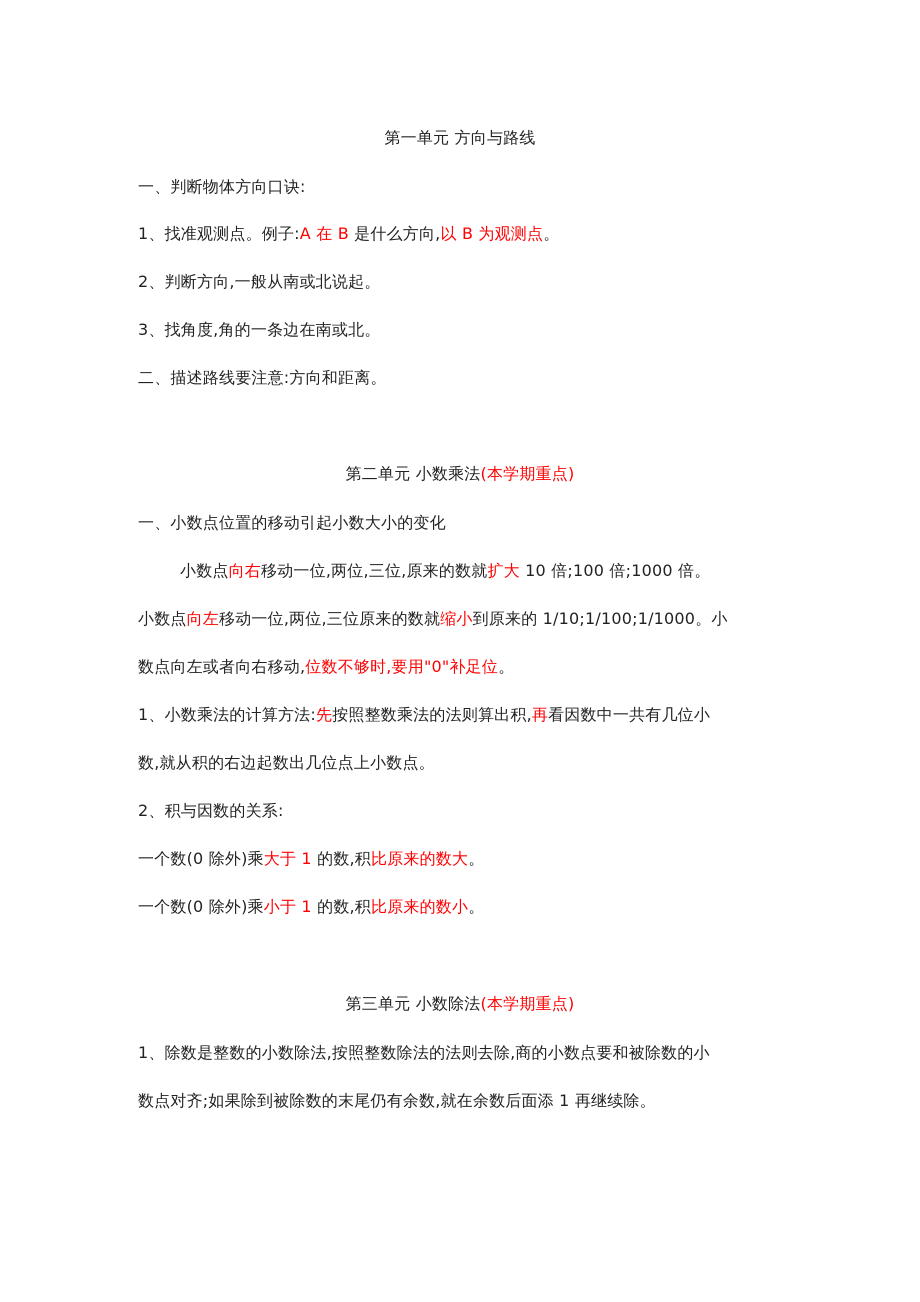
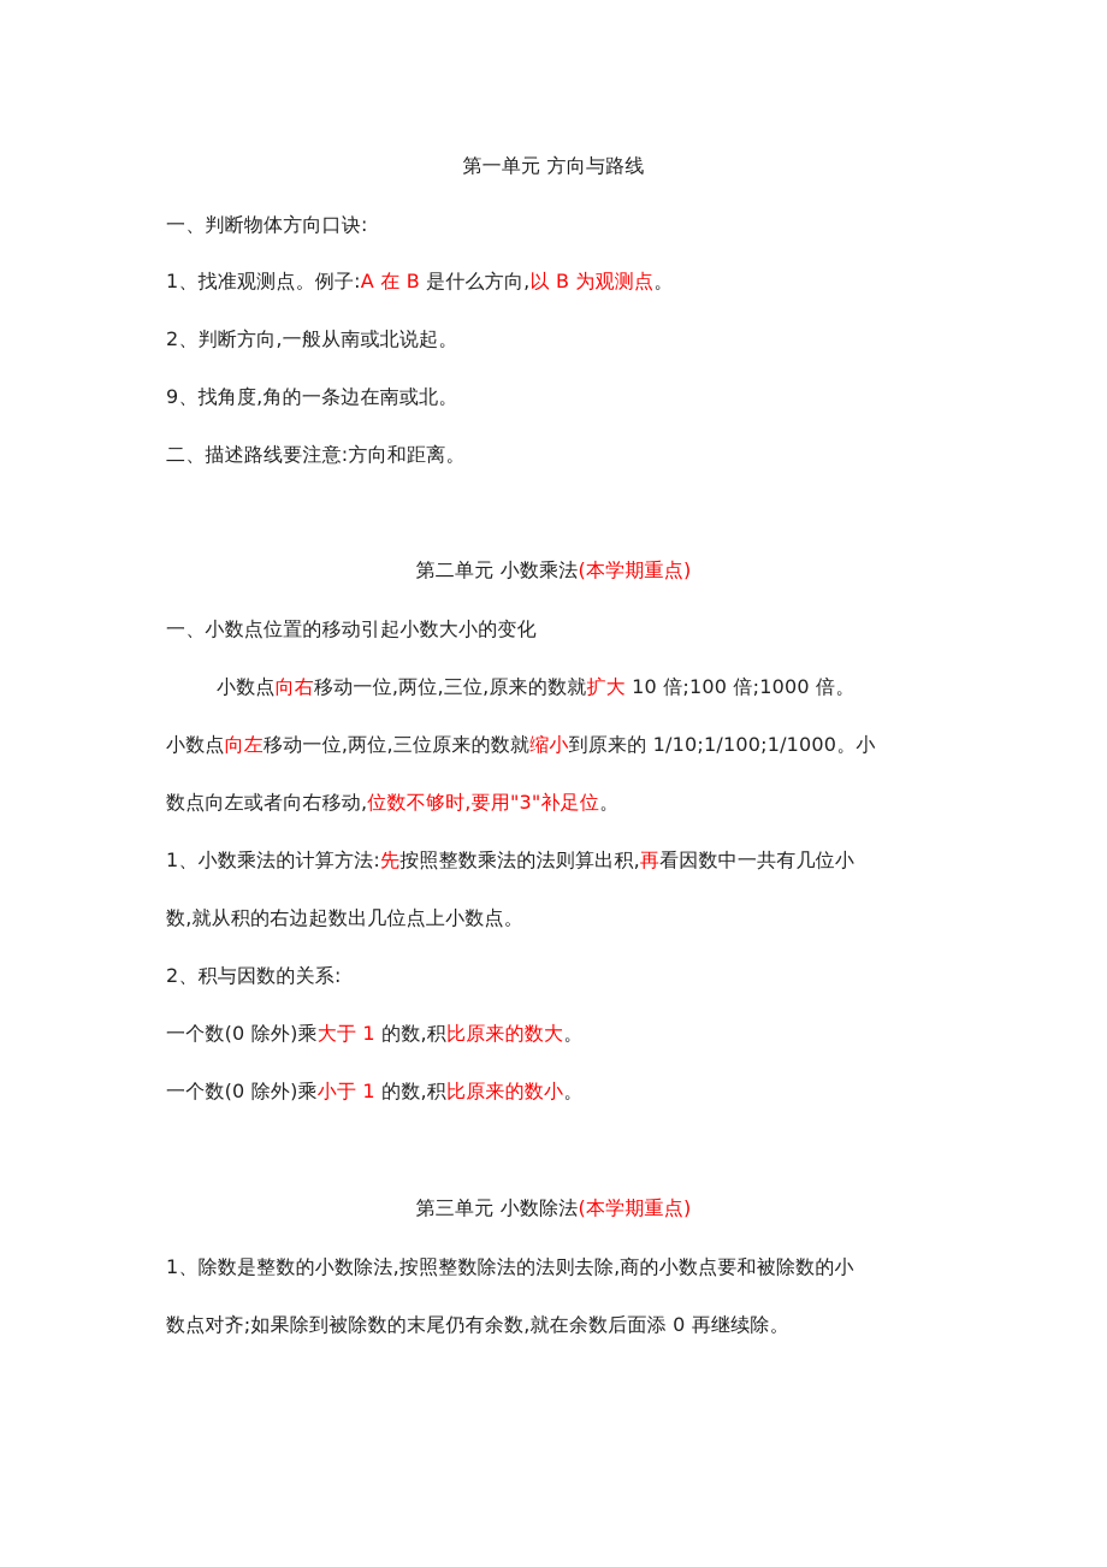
  第一单元 方向与路线
  一、判断物体方向口诀:
  1、找准观测点。例子:A 在 B 是什么方向,以 B 为观测点。
  2、判断方向,一般从南或北说起。
- 3、找角度,角的一条边在南或北。
+ 9、找角度,角的一条边在南或北。
  二、描述路线要注意:方向和距离。
  第二单元 小数乘法(本学期重点)
  一、小数点位置的移动引起小数大小的变化
  小数点向右移动一位,两位,三位,原来的数就扩大 10 倍;100 倍;1000 倍。
  小数点向左移动一位,两位,三位原来的数就缩小到原来的 1/10;1/100;1/1000。小
- 数点向左或者向右移动,位数不够时,要用"0"补足位。
+ 数点向左或者向右移动,位数不够时,要用"3"补足位。
  1、小数乘法的计算方法:先按照整数乘法的法则算出积,再看因数中一共有几位小
  数,就从积的右边起数出几位点上小数点。
  2、积与因数的关系:
  一个数(0 除外)乘大于 1 的数,积比原来的数大。
  一个数(0 除外)乘小于 1 的数,积比原来的数小。
  第三单元 小数除法(本学期重点)
  1、除数是整数的小数除法,按照整数除法的法则去除,商的小数点要和被除数的小
- 数点对齐;如果除到被除数的末尾仍有余数,就在余数后面添 1 再继续除。
+ 数点对齐;如果除到被除数的末尾仍有余数,就在余数后面添 0 再继续除。
